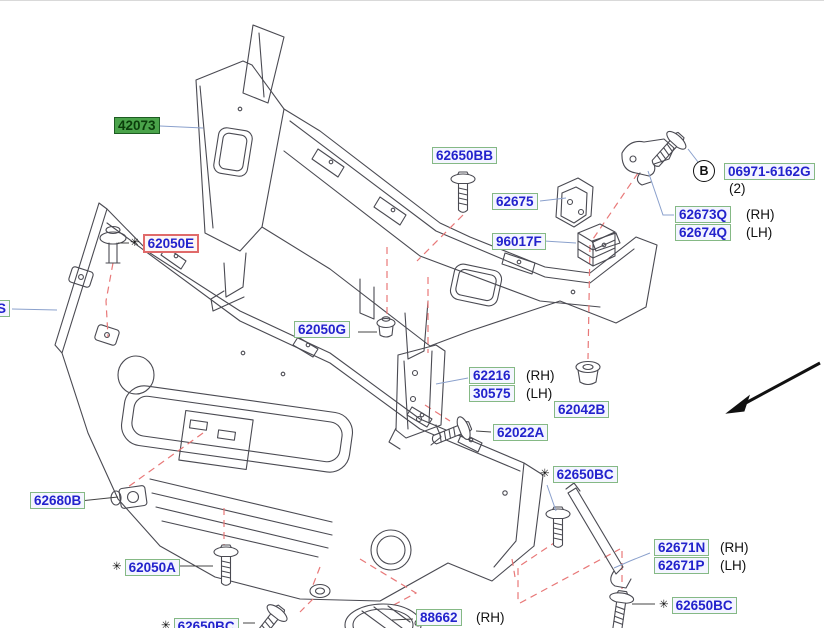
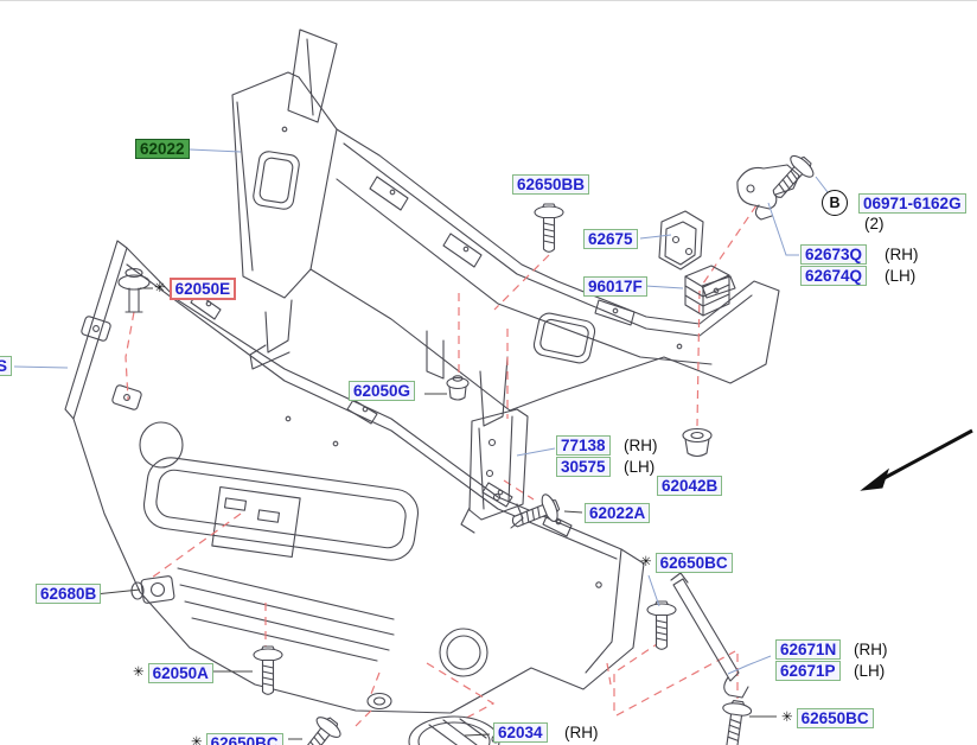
- 42073
+ 62022
  62650BB
  62675
  96017F
  B
  06971-6162G
  (2)
  62673Q
  (RH)
  62674Q
  (LH)
  ✳
  62050E
  S
  62050G
- 62216
+ 77138
  (RH)
  30575
  (LH)
  62042B
  62022A
  62680B
  ✳
  62050A
  ✳
  62650BC
  62671N
  (RH)
  62671P
  (LH)
  ✳
  62650BC
  ✳
  62650BC
- 88662
+ 62034
  (RH)
